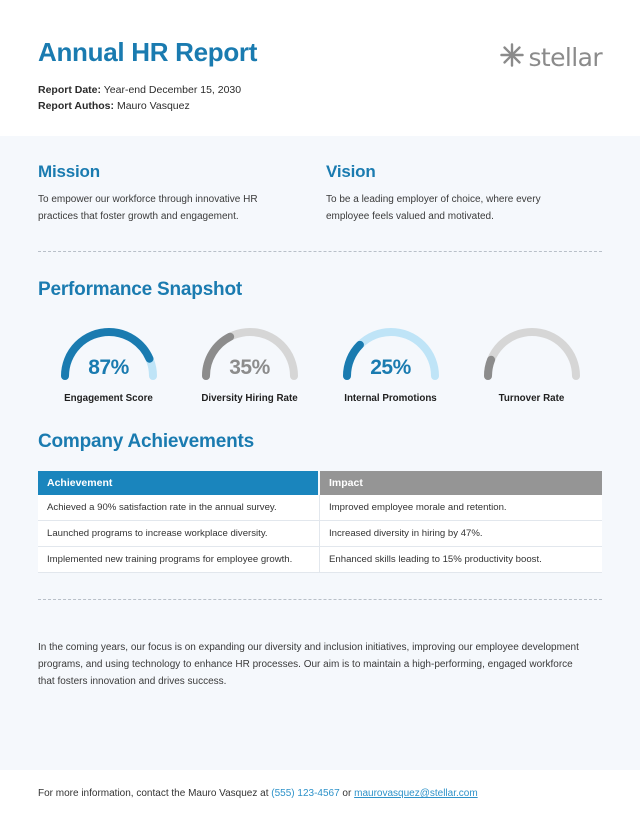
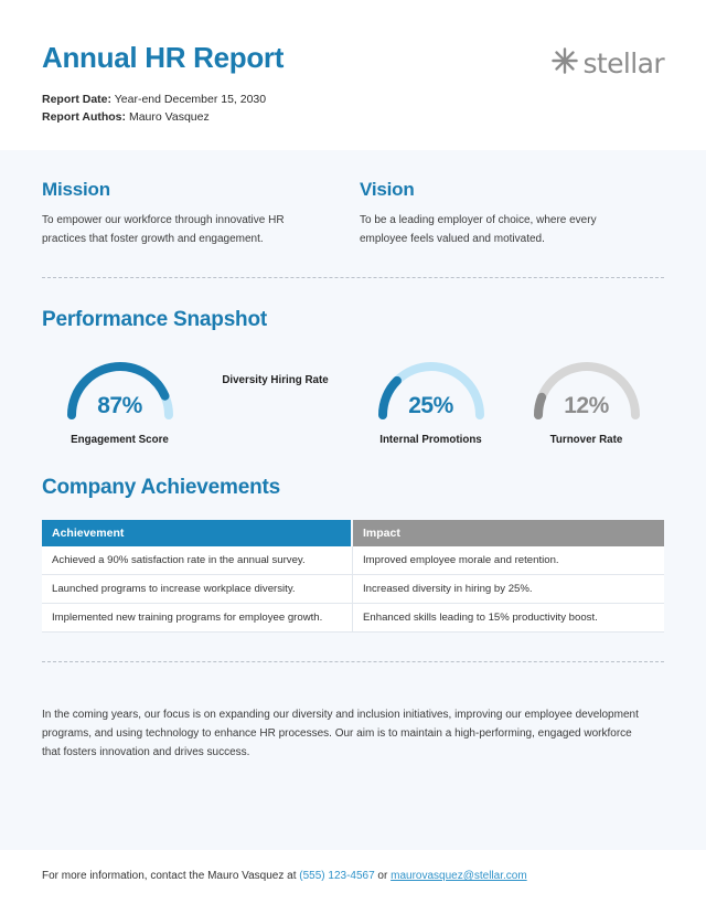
  Annual HR Report
  Report Date: Year-end December 15, 2030
  Report Authos: Mauro Vasquez
  stellar
  Mission
  To empower our workforce through innovative HR practices that foster growth and engagement.
  Vision
  To be a leading employer of choice, where every employee feels valued and motivated.
  Performance Snapshot
  87%
  Engagement Score
- 35%
  Diversity Hiring Rate
  25%
  Internal Promotions
+ 12%
  Turnover Rate
  Company Achievements
  Achievement	Impact
  Achieved a 90% satisfaction rate in the annual survey.	Improved employee morale and retention.
- Launched programs to increase workplace diversity.	Increased diversity in hiring by 47%.
+ Launched programs to increase workplace diversity.	Increased diversity in hiring by 25%.
  Implemented new training programs for employee growth.	Enhanced skills leading to 15% productivity boost.
  In the coming years, our focus is on expanding our diversity and inclusion initiatives, improving our employee development programs, and using technology to enhance HR processes. Our aim is to maintain a high-performing, engaged workforce that fosters innovation and drives success.
  For more information, contact the Mauro Vasquez at (555) 123-4567 or maurovasquez@stellar.com
